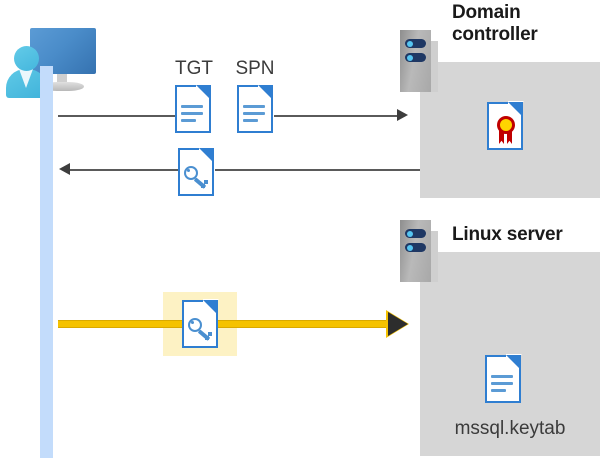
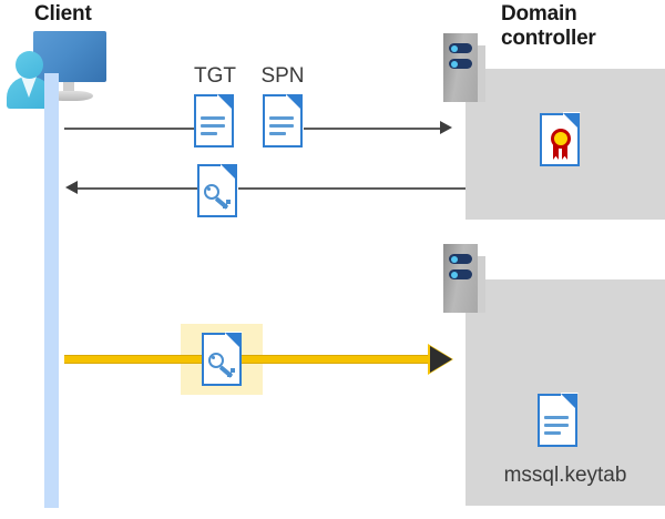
+ Client
  Domain controller
- Linux server
  mssql.keytab
  TGT
  SPN
